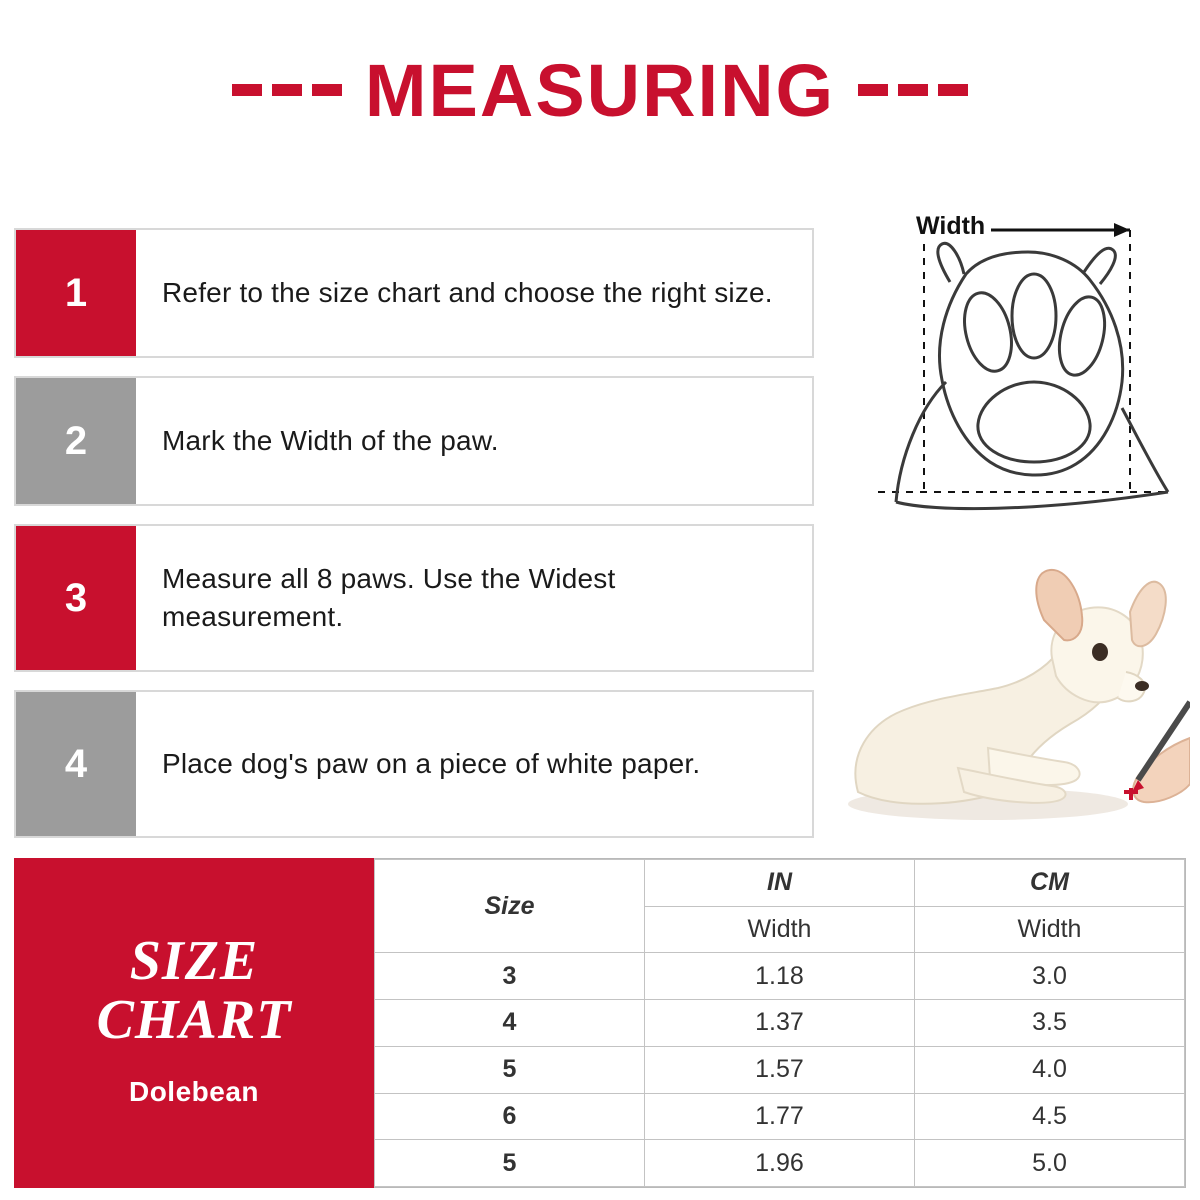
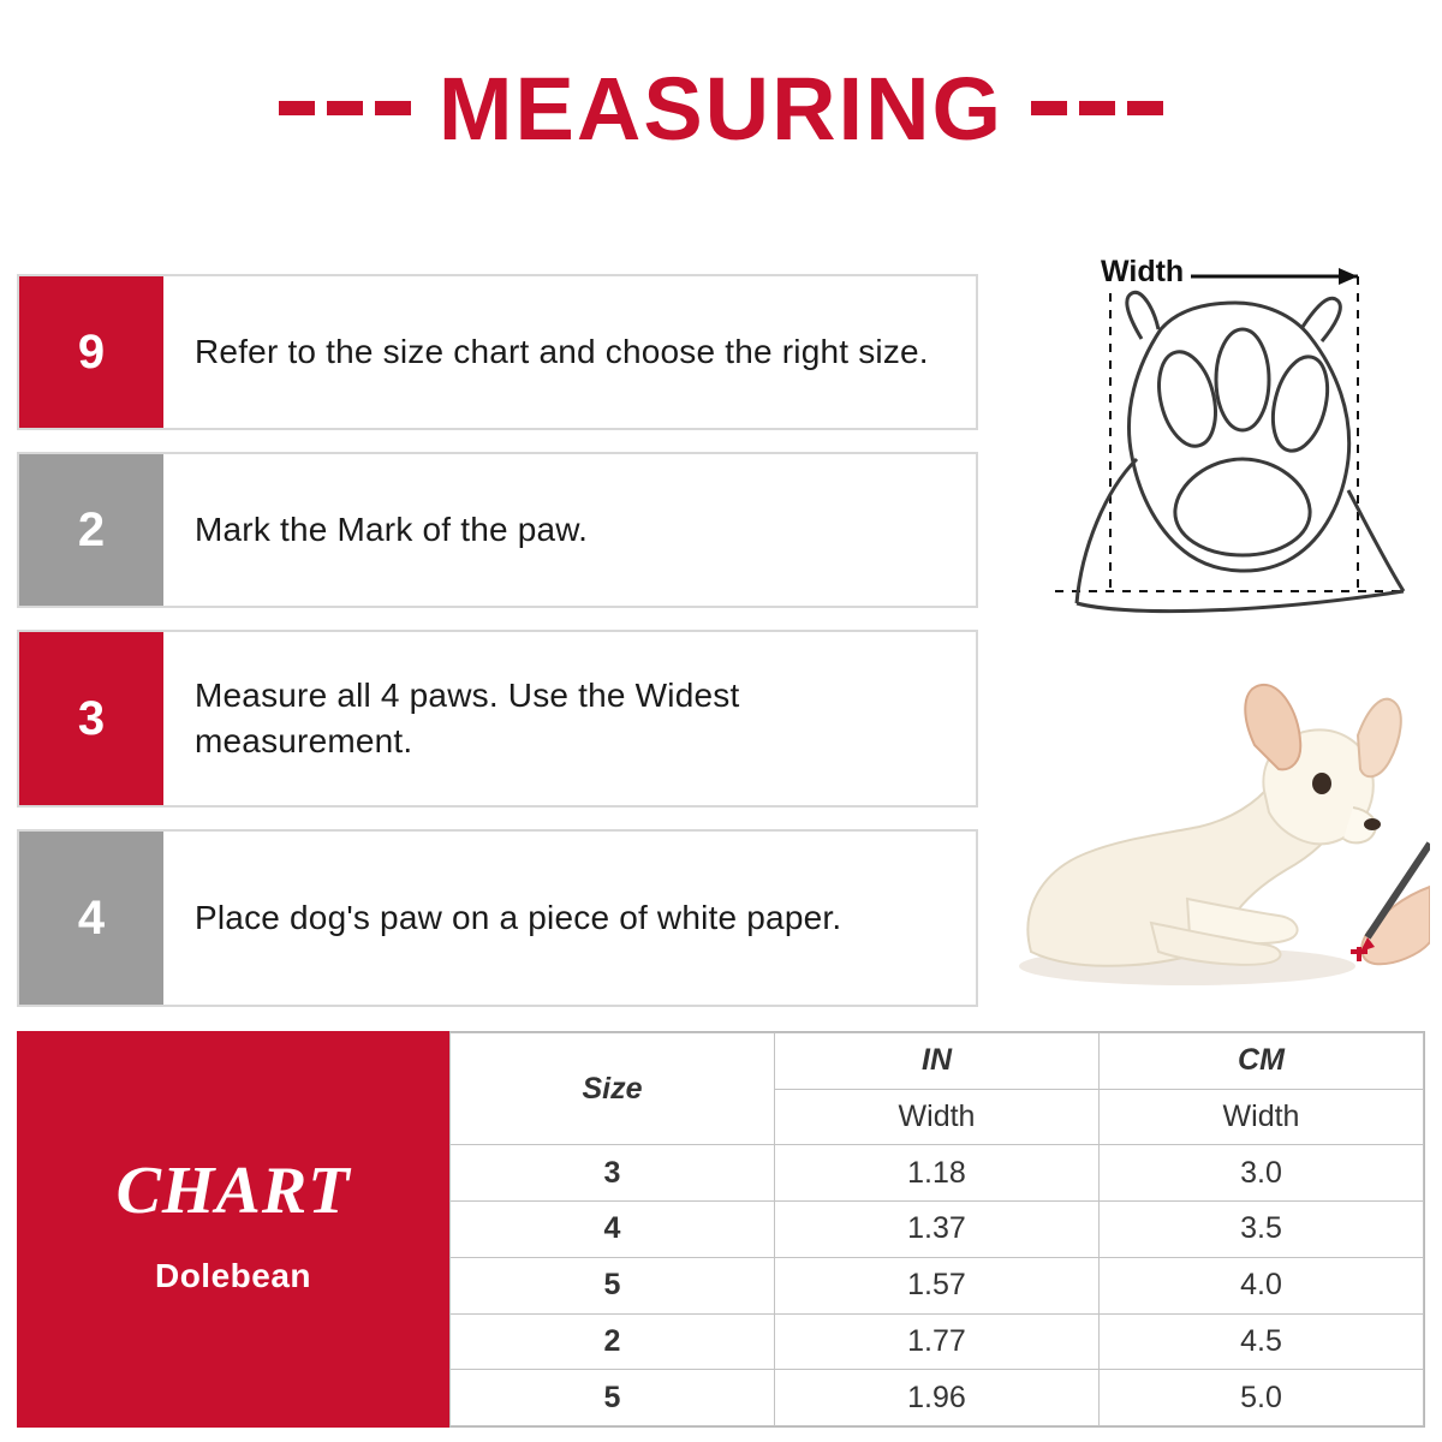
  MEASURING
- 1
+ 9
  Refer to the size chart and choose the right size.
  2
- Mark the Width of the paw.
+ Mark the Mark of the paw.
  3
- Measure all 8 paws. Use the Widest measurement.
+ Measure all 4 paws. Use the Widest measurement.
  4
  Place dog's paw on a piece of white paper.
  Width
- SIZE
  CHART
  Dolebean
  Size	IN	CM
  Width	Width
  3	1.18	3.0
  4	1.37	3.5
  5	1.57	4.0
- 6	1.77	4.5
+ 2	1.77	4.5
  5	1.96	5.0
